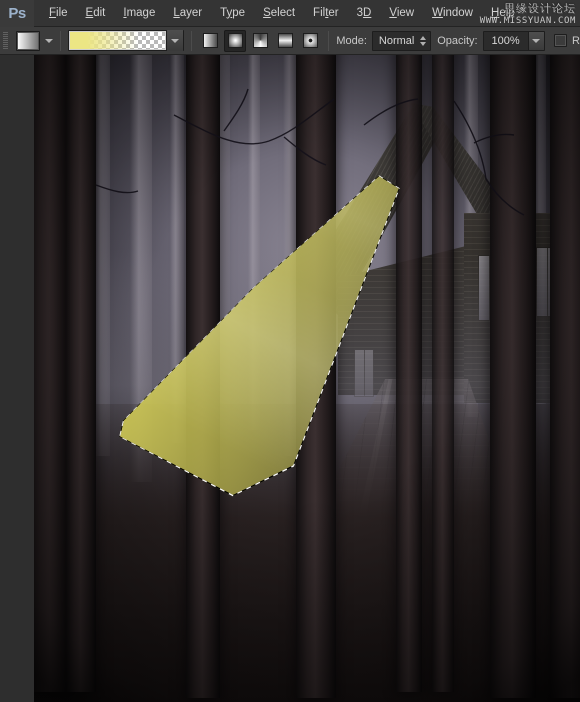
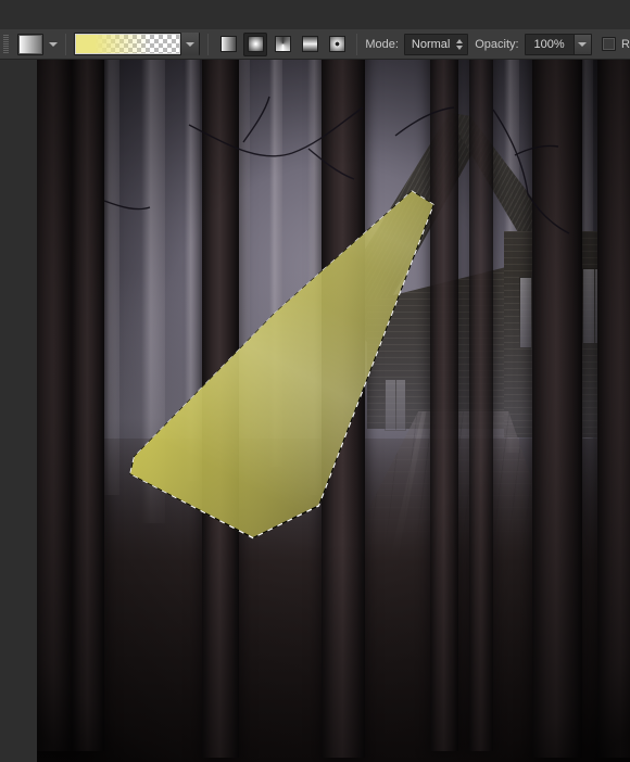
- Ps
- File
- Edit
- Image
- Layer
- Type
- Select
- Filter
- 3D
- View
- Window
- Help
- 思缘设计论坛
- WWW.MISSYUAN.COM
  Mode:
  Normal
  Opacity:
  100%
  R
